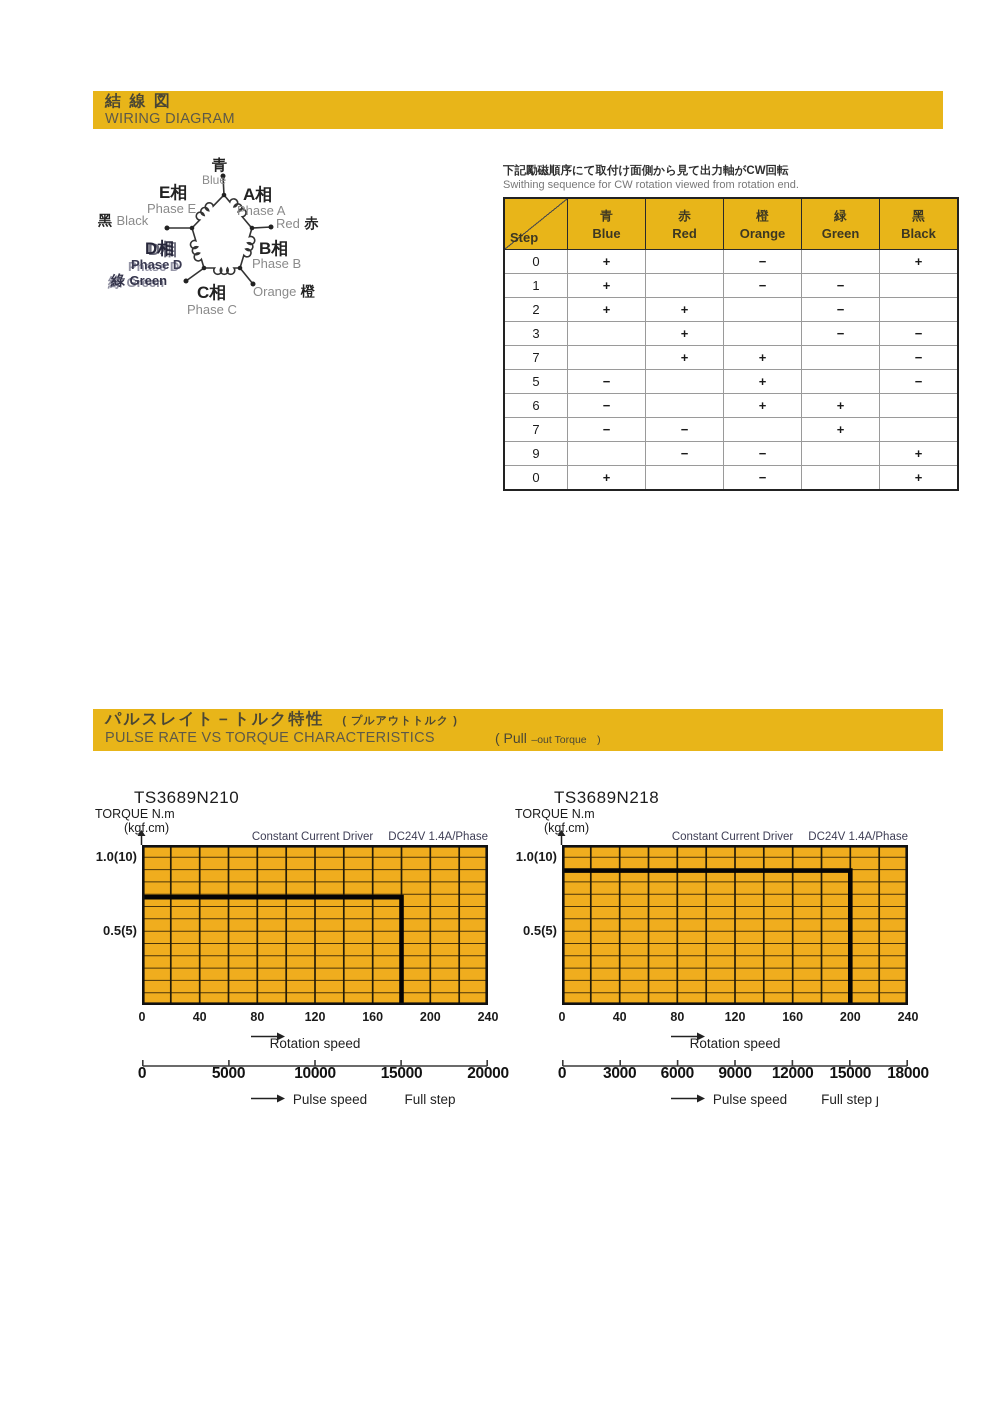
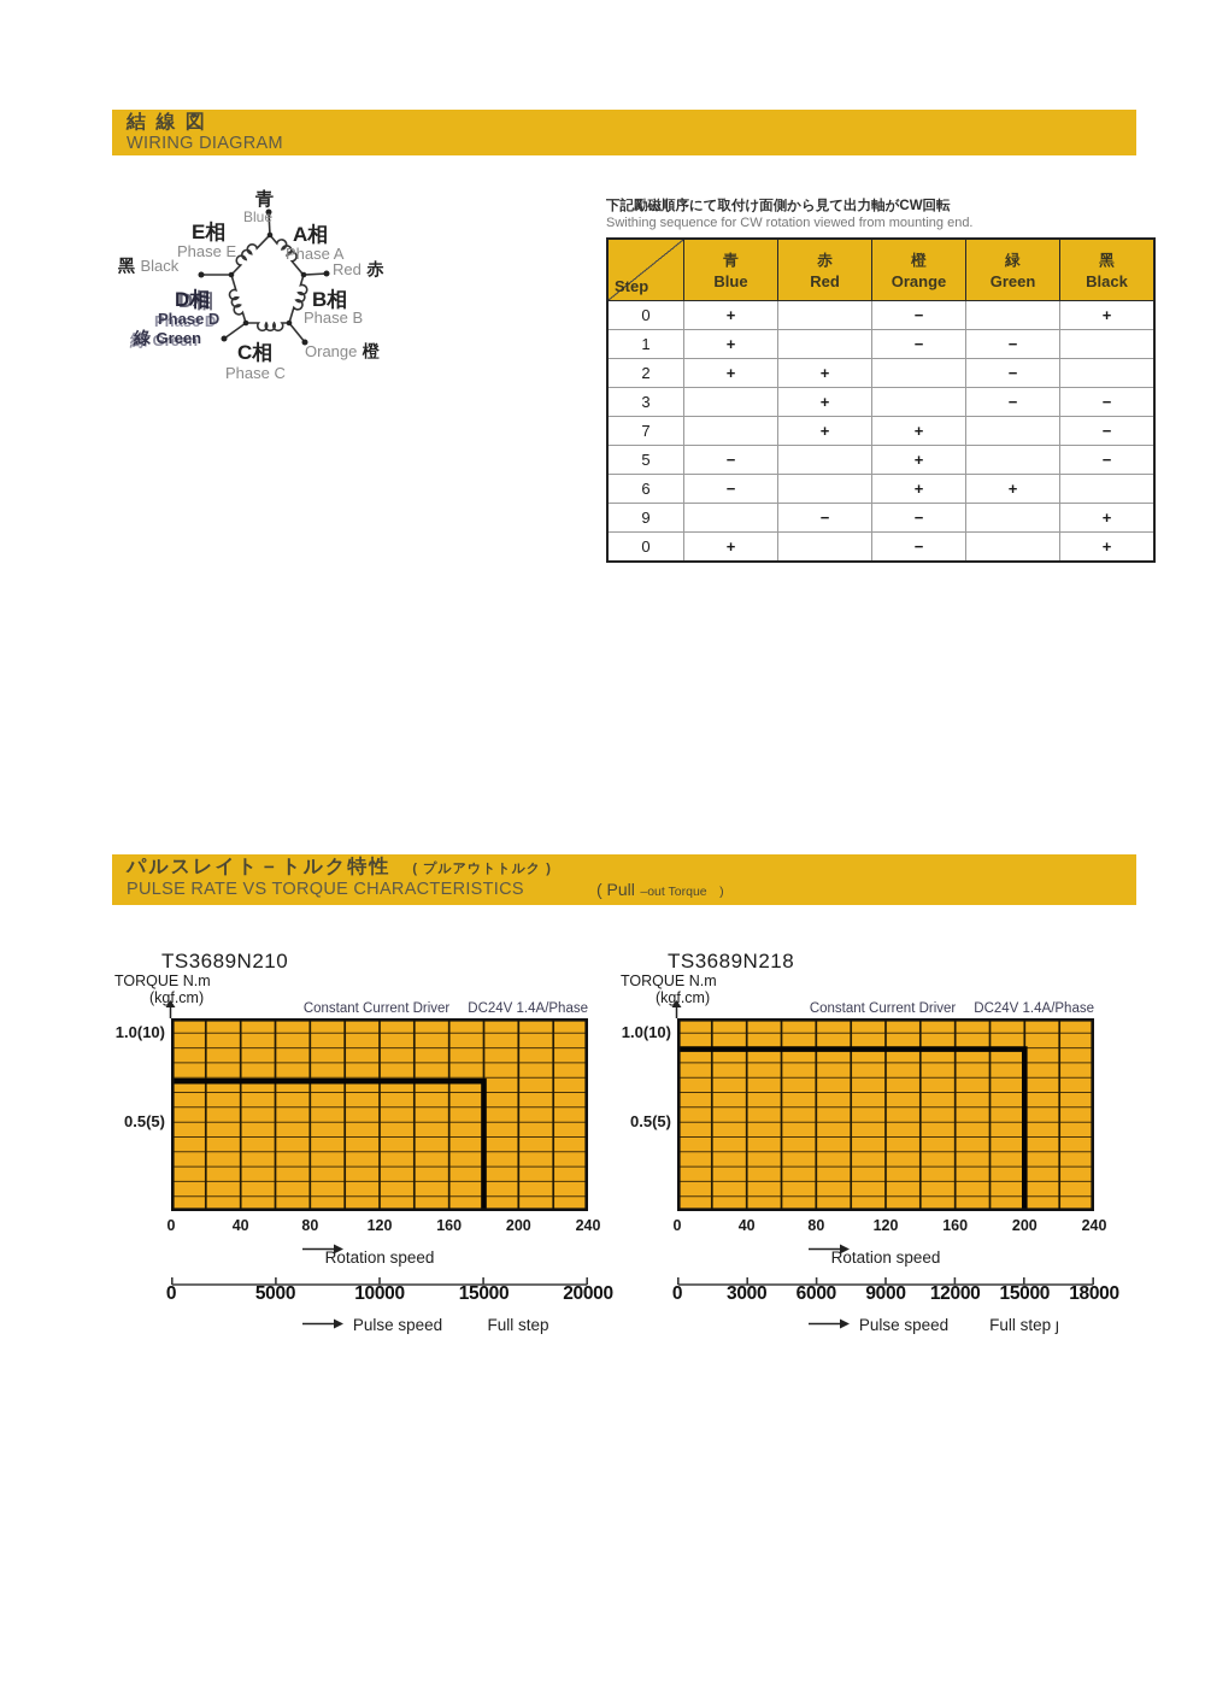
  結 線 図
  WIRING DIAGRAM
  青
  Blue
  E相
  Phase E
  A相
  Phase A
  黑 Black
  Red 赤
  D相
  Phase D
  B相
  Phase B
  綠 Green
  C相
  Phase C
  Orange 橙
  下記勵磁順序にて取付け面側から見て出力軸がCW回転
- Swithing sequence for CW rotation viewed from rotation end.
+ Swithing sequence for CW rotation viewed from mounting end.
  Step	青Blue	赤Red	橙Orange	緑Green	黑Black
  0	+		−		+
  1	+		−	−
  2	+	+		−
  3		+		−	−
  7		+	+		−
  5	−		+		−
  6	−		+	+
- 7	−	−		+
  9		−	−		+
  0	+		−		+
  パルスレイト－トルク特性 ( プルアウトトルク )
  PULSE RATE VS TORQUE CHARACTERISTICS
  ( Pull –out Torque )
  TS3689N210
  TORQUE N.m
  (kgf.cm)
  Constant Current Driver DC24V 1.4A/Phase
  Rotation speed
  Pulse speed
  Full step
  1.0(10)
  0.5(5)
  0
  40
  80
  120
  160
  200
  240
  0
  5000
  10000
  15000
  20000
  TS3689N218
  TORQUE N.m
  (kgf.cm)
  Constant Current Driver DC24V 1.4A/Phase
  Rotation speed
  Pulse speed
  Full step ȷ
  1.0(10)
  0.5(5)
  0
  40
  80
  120
  160
  200
  240
  0
  3000
  6000
  9000
  12000
  15000
  18000
